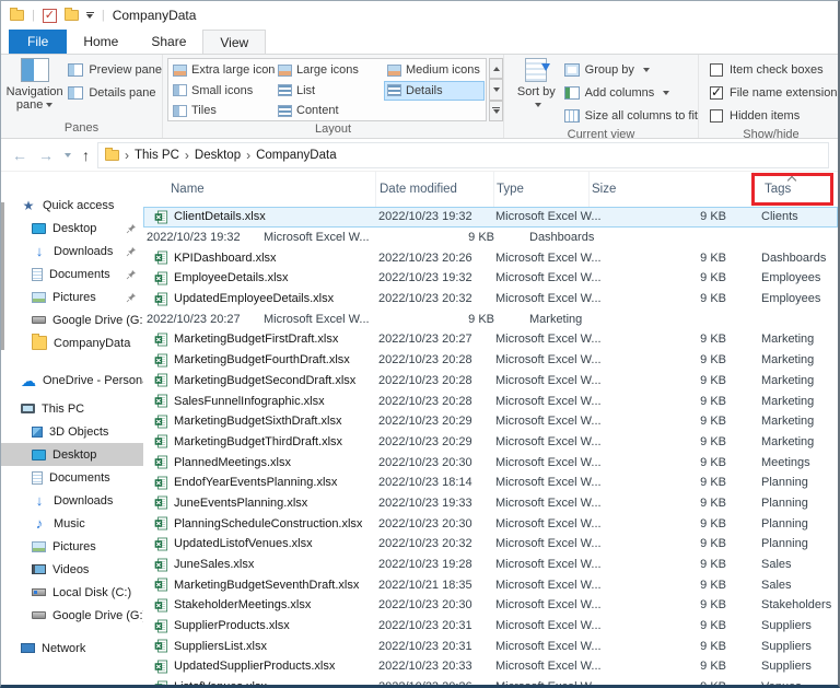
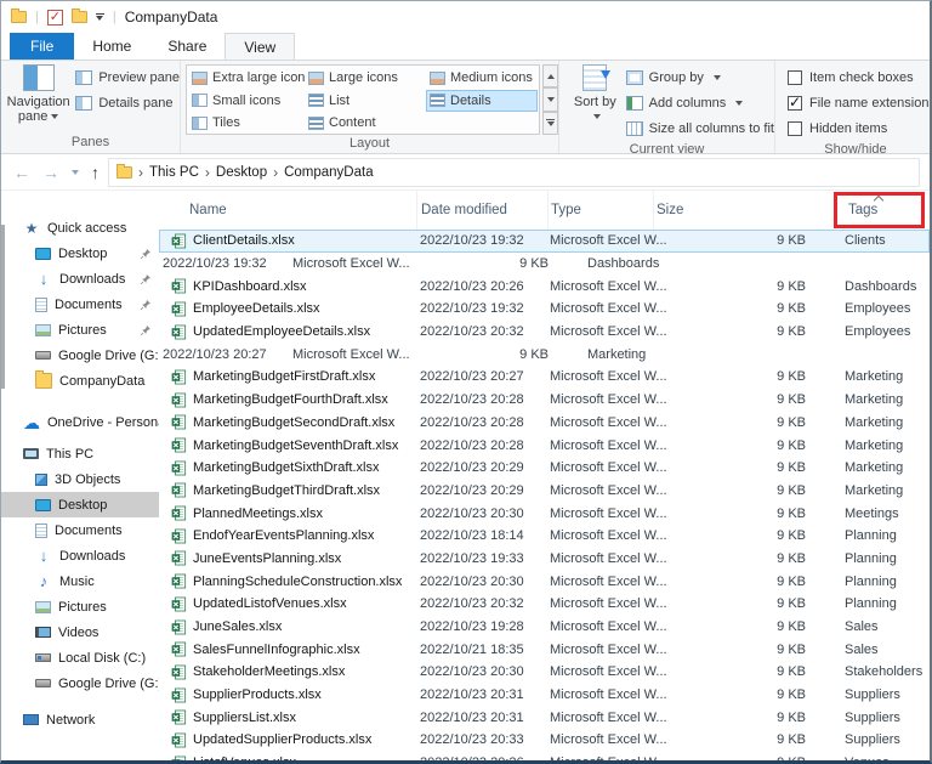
  |
  |
  CompanyData
  File
  Home
  Share
  View
  Navigation pane
  Preview pane
  Details pane
  Panes
  Extra large icon
  Large icons
  Medium icons
  Small icons
  List
  Details
  Tiles
  Content
  Layout
  Sort by
  Group by
  Add columns
  Size all columns to fit
  Current view
  Item check boxes
  File name extension
  Hidden items
  Show/hide
  ←
  →
  ↑
  This PC
  Desktop
  CompanyData
  Quick access
  Desktop
  Downloads
  Documents
  Pictures
  Google Drive (G:
  CompanyData
  OneDrive - Person
  This PC
  3D Objects
  Desktop
  Documents
  Downloads
  Music
  Pictures
  Videos
  Local Disk (C:)
  Google Drive (G:
  Network
  Name
  Date modified
  Type
  Size
  Tags
  ClientDetails.xlsx
  2022/10/23 19:32
  Microsoft Excel W
  9 KB
  Clients
  2022/10/23 19:32
  Microsoft Excel W
  9 KB
  Dashboards
  KPIDashboard.xlsx
  2022/10/23 20:26
  Microsoft Excel W
  9 KB
  Dashboards
  EmployeeDetails.xlsx
  2022/10/23 19:32
  Microsoft Excel W
  9 KB
  Employees
  UpdatedEmployeeDetails.xlsx
  2022/10/23 20:32
  Microsoft Excel W
  9 KB
  Employees
  2022/10/23 20:27
  Microsoft Excel W
  9 KB
  Marketing
  MarketingBudgetFirstDraft.xlsx
  2022/10/23 20:27
  Microsoft Excel W
  9 KB
  Marketing
  MarketingBudgetFourthDraft.xlsx
  2022/10/23 20:28
  Microsoft Excel W
  9 KB
  Marketing
  MarketingBudgetSecondDraft.xlsx
  2022/10/23 20:28
  Microsoft Excel W
  9 KB
  Marketing
- SalesFunnelInfographic.xlsx
+ MarketingBudgetSeventhDraft.xlsx
  2022/10/23 20:28
  Microsoft Excel W
  9 KB
  Marketing
  MarketingBudgetSixthDraft.xlsx
  2022/10/23 20:29
  Microsoft Excel W
  9 KB
  Marketing
  MarketingBudgetThirdDraft.xlsx
  2022/10/23 20:29
  Microsoft Excel W
  9 KB
  Marketing
  PlannedMeetings.xlsx
  2022/10/23 20:30
  Microsoft Excel W
  9 KB
  Meetings
  EndofYearEventsPlanning.xlsx
  2022/10/23 18:14
  Microsoft Excel W
  9 KB
  Planning
  JuneEventsPlanning.xlsx
  2022/10/23 19:33
  Microsoft Excel W
  9 KB
  Planning
  PlanningScheduleConstruction.xlsx
  2022/10/23 20:30
  Microsoft Excel W
  9 KB
  Planning
  UpdatedListofVenues.xlsx
  2022/10/23 20:32
  Microsoft Excel W
  9 KB
  Planning
  JuneSales.xlsx
  2022/10/23 19:28
  Microsoft Excel W
  9 KB
  Sales
- MarketingBudgetSeventhDraft.xlsx
+ SalesFunnelInfographic.xlsx
  2022/10/21 18:35
  Microsoft Excel W
  9 KB
  Sales
  StakeholderMeetings.xlsx
  2022/10/23 20:30
  Microsoft Excel W
  9 KB
  Stakeholders
  SupplierProducts.xlsx
  2022/10/23 20:31
  Microsoft Excel W
  9 KB
  Suppliers
  SuppliersList.xlsx
  2022/10/23 20:31
  Microsoft Excel W
  9 KB
  Suppliers
  UpdatedSupplierProducts.xlsx
  2022/10/23 20:33
  Microsoft Excel W
  9 KB
  Suppliers
